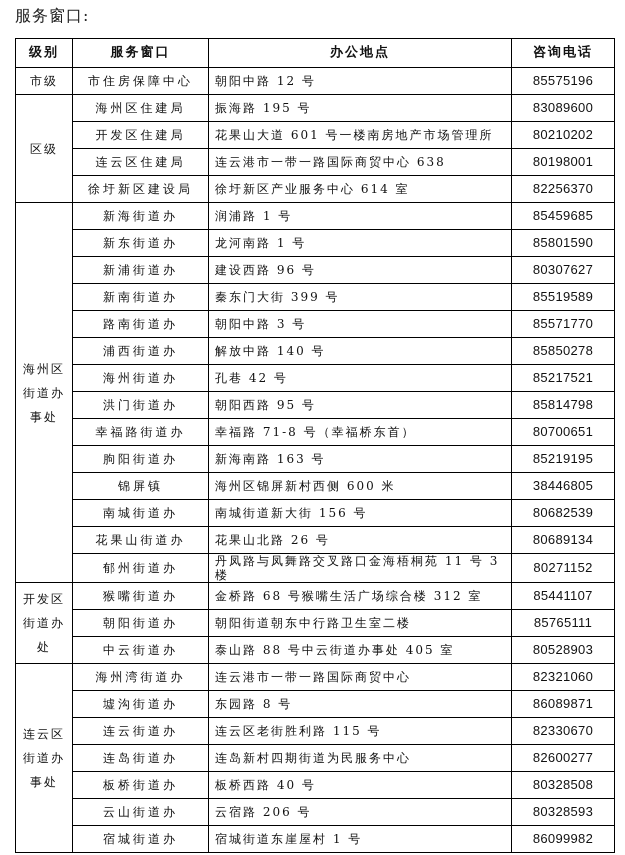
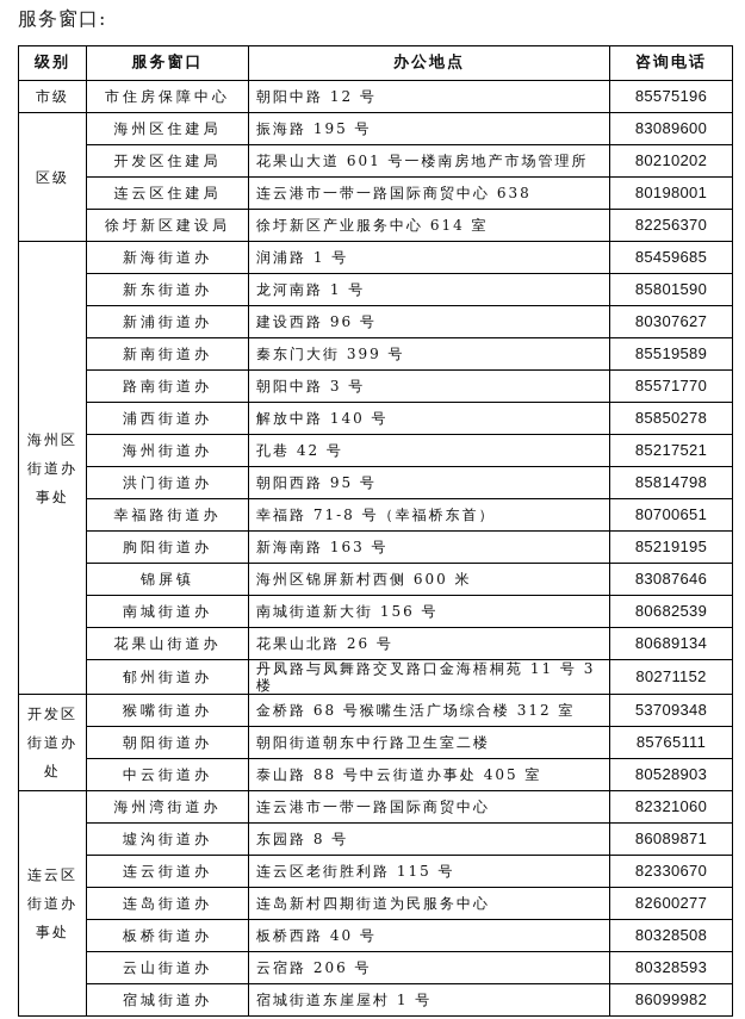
  服务窗口:
  级别	服务窗口	办公地点	咨询电话
  市级	市住房保障中心	朝阳中路 12 号	85575196
  区级	海州区住建局	振海路 195 号	83089600
  开发区住建局	花果山大道 601 号一楼南房地产市场管理所	80210202
  连云区住建局	连云港市一带一路国际商贸中心 638	80198001
  徐圩新区建设局	徐圩新区产业服务中心 614 室	82256370
  海州区街道办事处	新海街道办	润浦路 1 号	85459685
  新东街道办	龙河南路 1 号	85801590
  新浦街道办	建设西路 96 号	80307627
  新南街道办	秦东门大街 399 号	85519589
  路南街道办	朝阳中路 3 号	85571770
  浦西街道办	解放中路 140 号	85850278
  海州街道办	孔巷 42 号	85217521
  洪门街道办	朝阳西路 95 号	85814798
  幸福路街道办	幸福路 71-8 号（幸福桥东首）	80700651
  朐阳街道办	新海南路 163 号	85219195
- 锦屏镇	海州区锦屏新村西侧 600 米	38446805
+ 锦屏镇	海州区锦屏新村西侧 600 米	83087646
  南城街道办	南城街道新大街 156 号	80682539
  花果山街道办	花果山北路 26 号	80689134
  郁州街道办	丹凤路与凤舞路交叉路口金海梧桐苑 11 号 3 楼	80271152
- 开发区街道办处	猴嘴街道办	金桥路 68 号猴嘴生活广场综合楼 312 室	85441107
+ 开发区街道办处	猴嘴街道办	金桥路 68 号猴嘴生活广场综合楼 312 室	53709348
  朝阳街道办	朝阳街道朝东中行路卫生室二楼	85765111
  中云街道办	泰山路 88 号中云街道办事处 405 室	80528903
  连云区街道办事处	海州湾街道办	连云港市一带一路国际商贸中心	82321060
  墟沟街道办	东园路 8 号	86089871
  连云街道办	连云区老街胜利路 115 号	82330670
  连岛街道办	连岛新村四期街道为民服务中心	82600277
  板桥街道办	板桥西路 40 号	80328508
  云山街道办	云宿路 206 号	80328593
  宿城街道办	宿城街道东崖屋村 1 号	86099982
